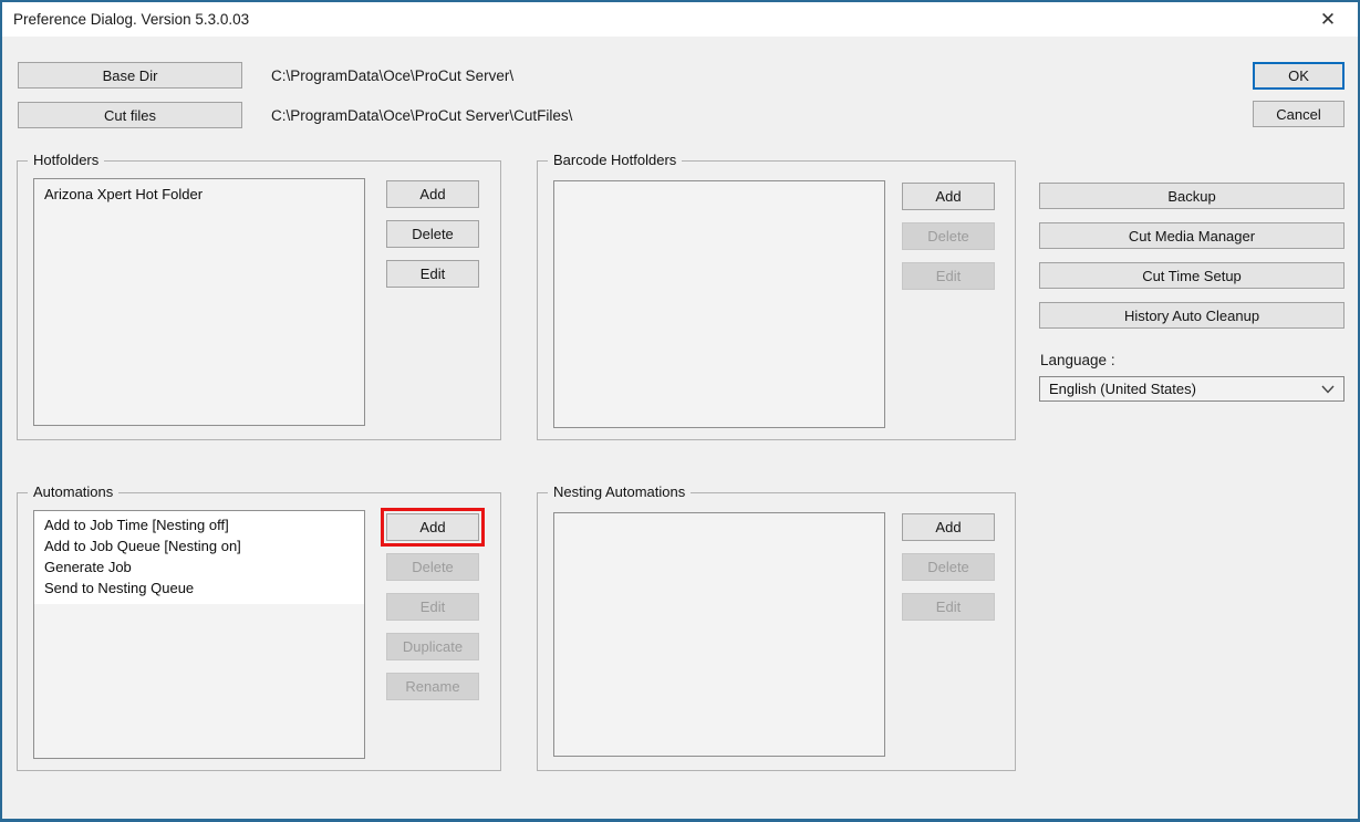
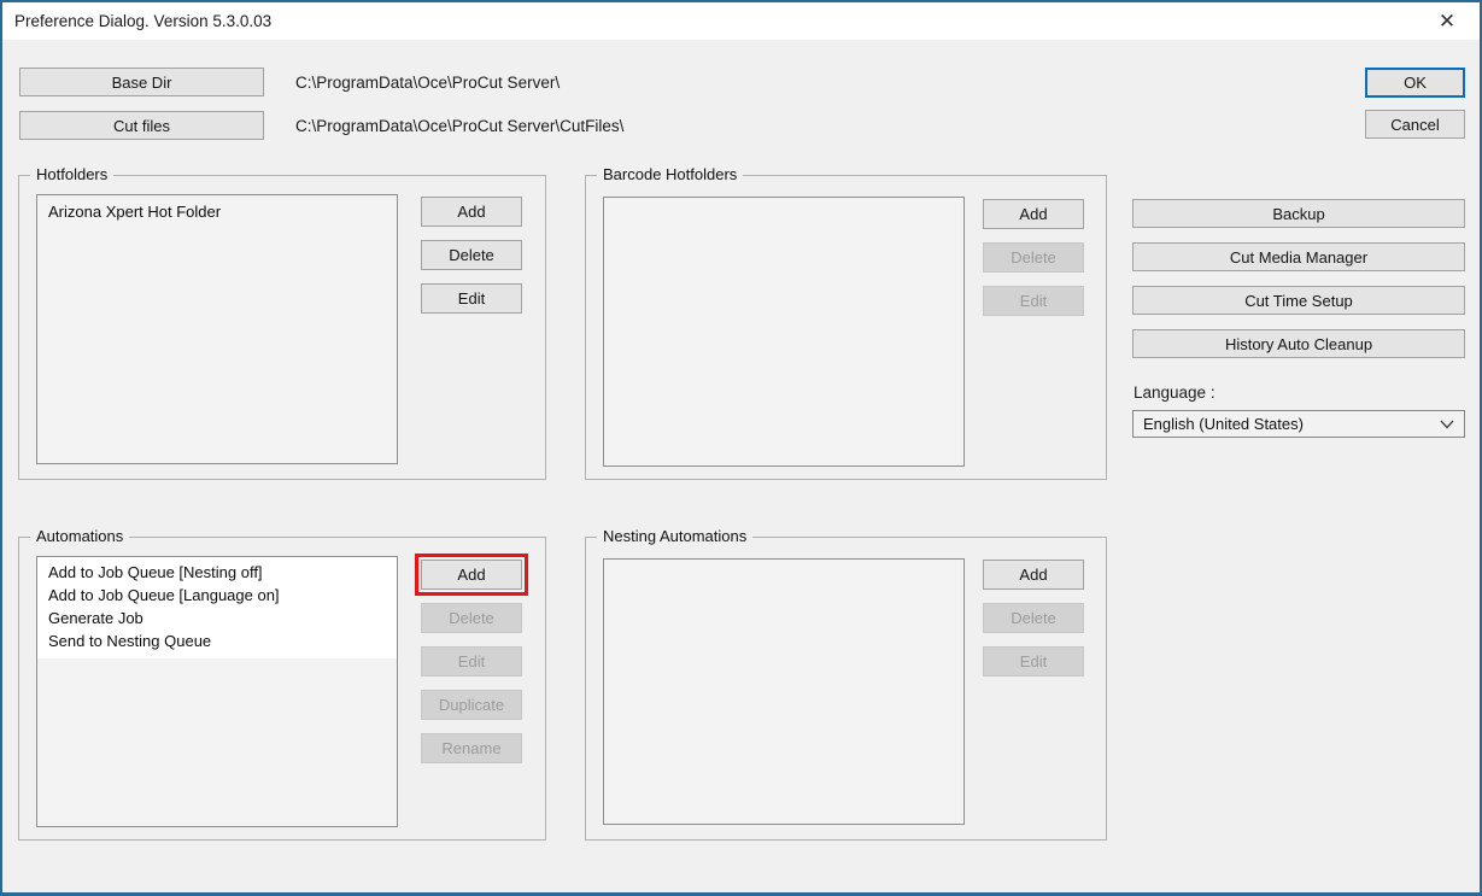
  Preference Dialog. Version 5.3.0.03
  ✕
  Base Dir
  C:\ProgramData\Oce\ProCut Server\
  Cut files
  C:\ProgramData\Oce\ProCut Server\CutFiles\
  OK
  Cancel
  Hotfolders
  Arizona Xpert Hot Folder
  Add
  Delete
  Edit
  Barcode Hotfolders
  Add
  Delete
  Edit
  Backup
  Cut Media Manager
  Cut Time Setup
  History Auto Cleanup
  Language :
  English (United States)
  Automations
- Add to Job Time [Nesting off]
+ Add to Job Queue [Nesting off]
- Add to Job Queue [Nesting on]
+ Add to Job Queue [Language on]
  Generate Job
  Send to Nesting Queue
  Add
  Delete
  Edit
  Duplicate
  Rename
  Nesting Automations
  Add
  Delete
  Edit
